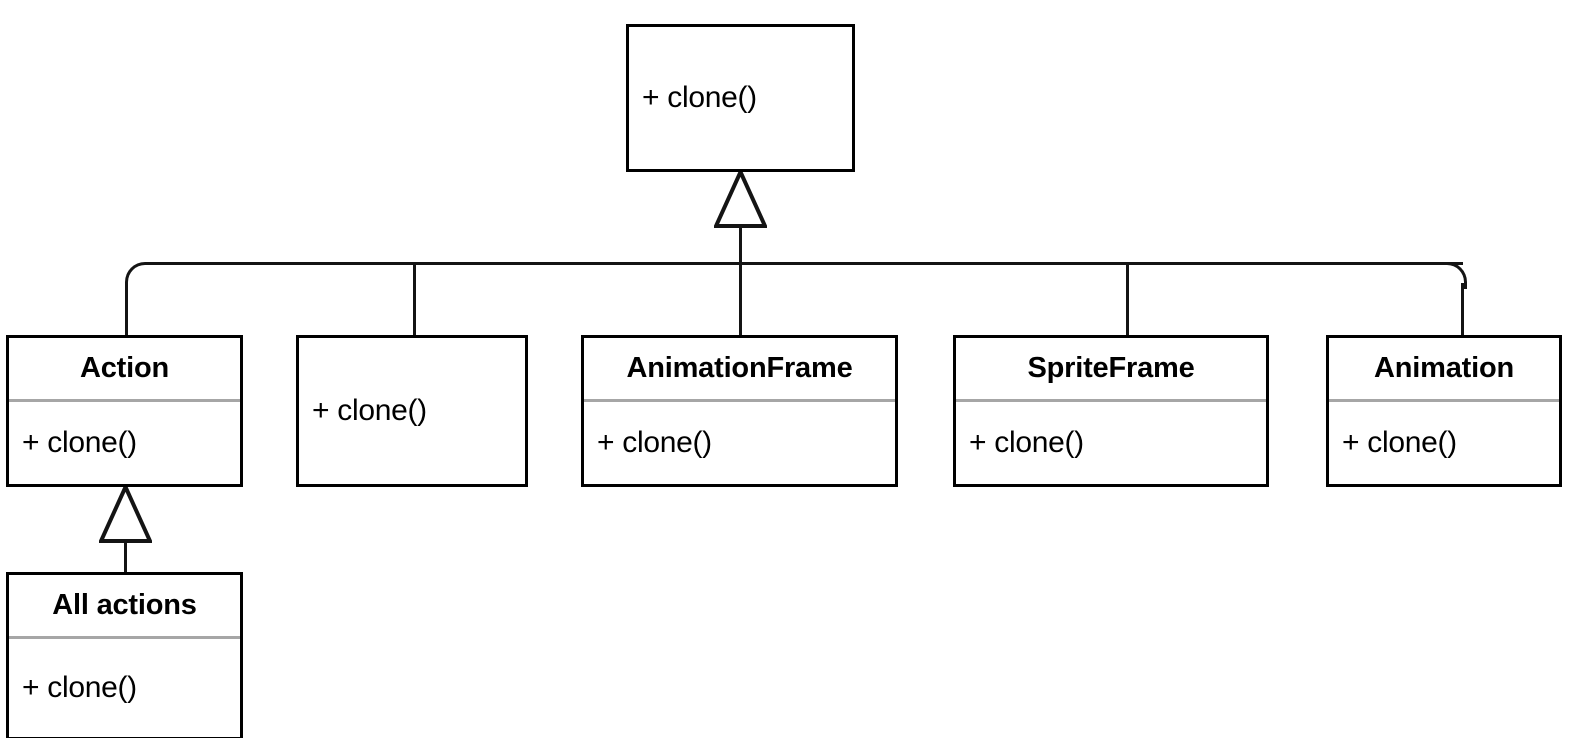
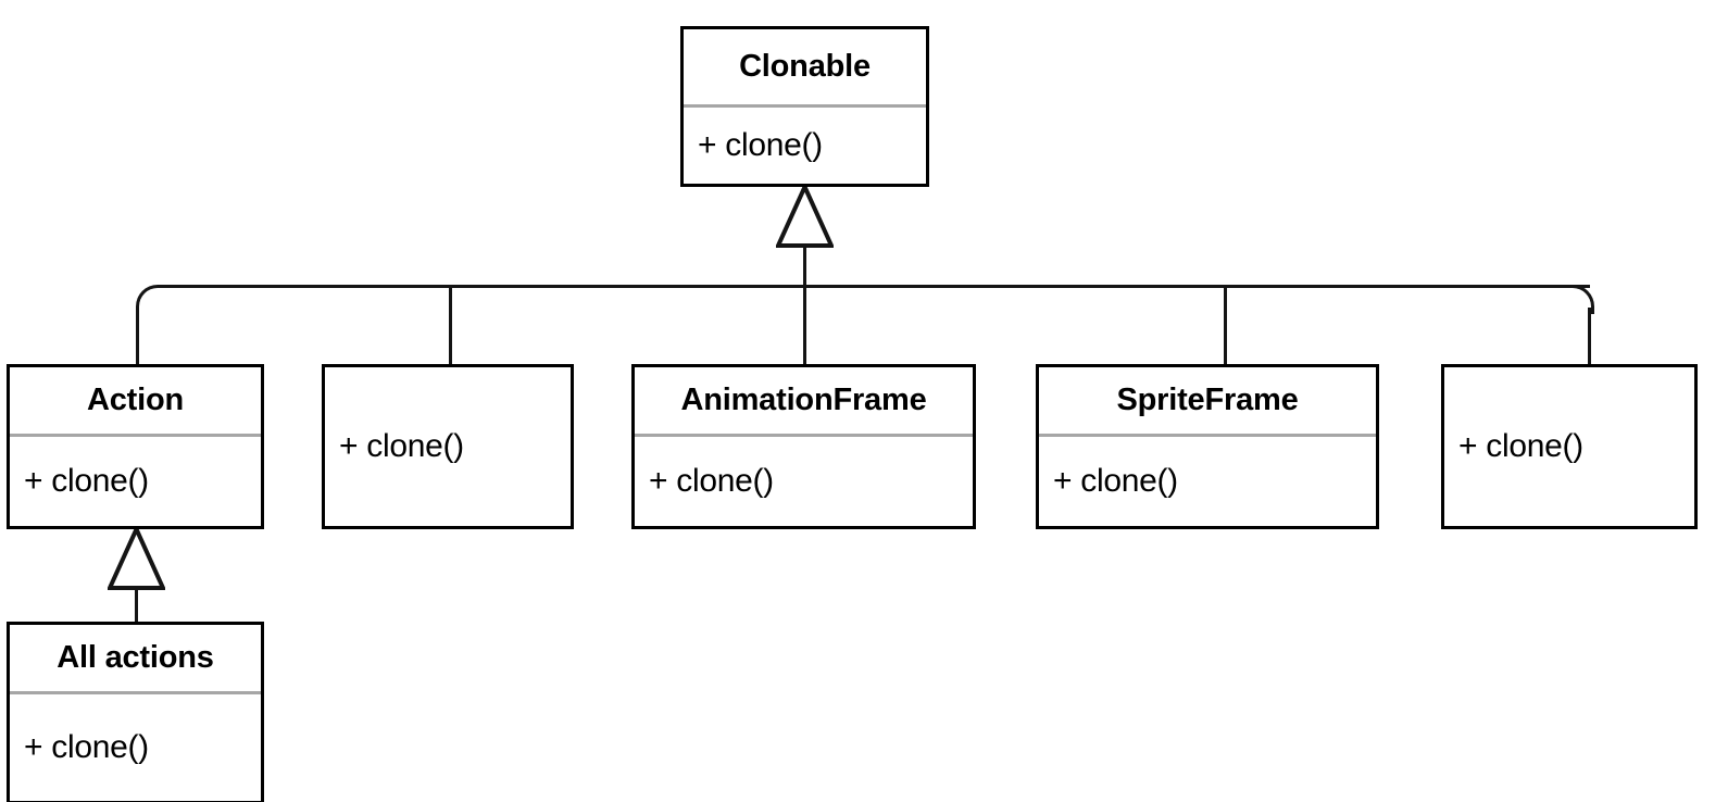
+ Clonable
  + clone()
  Action
  + clone()
  + clone()
  AnimationFrame
  + clone()
  SpriteFrame
  + clone()
- Animation
  + clone()
  All actions
  + clone()
